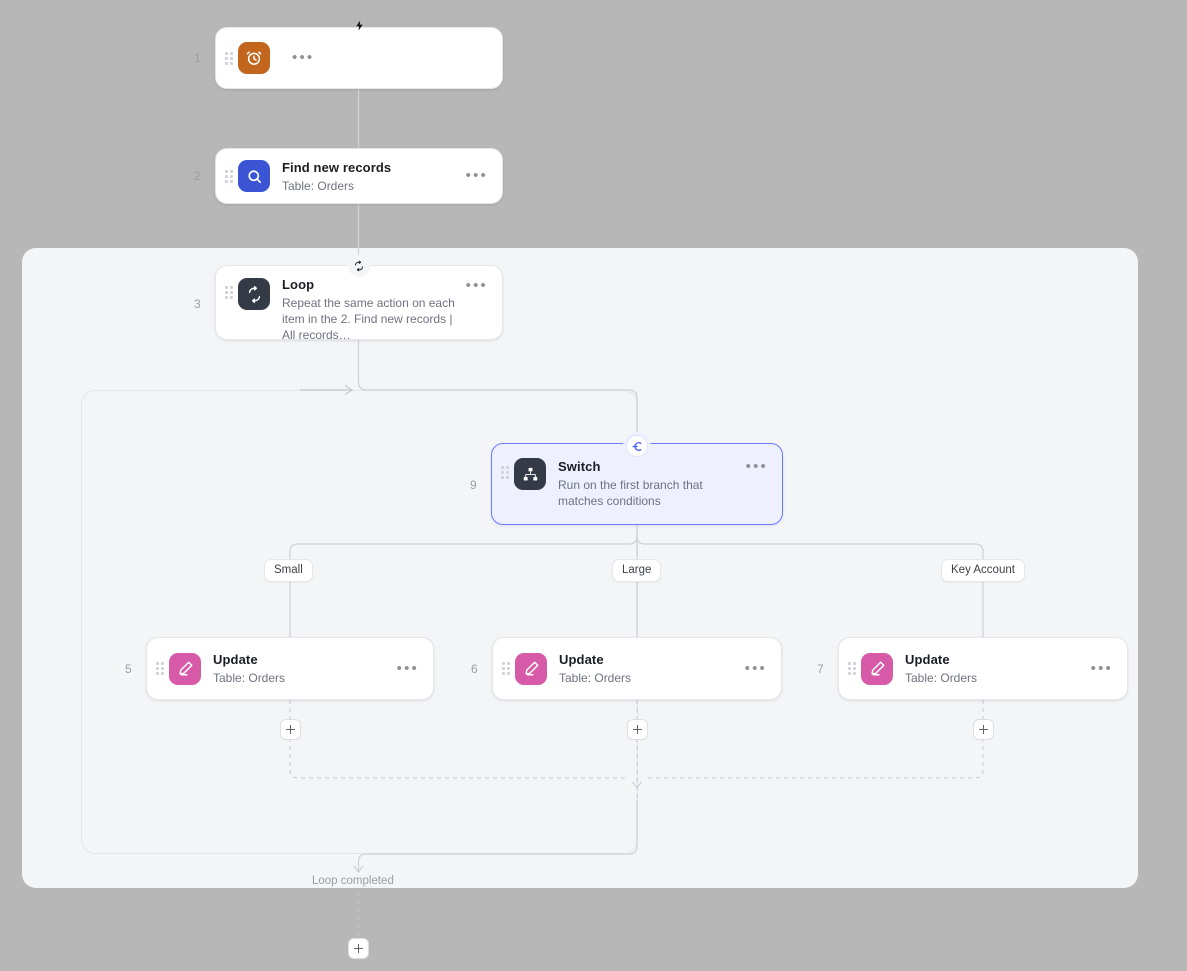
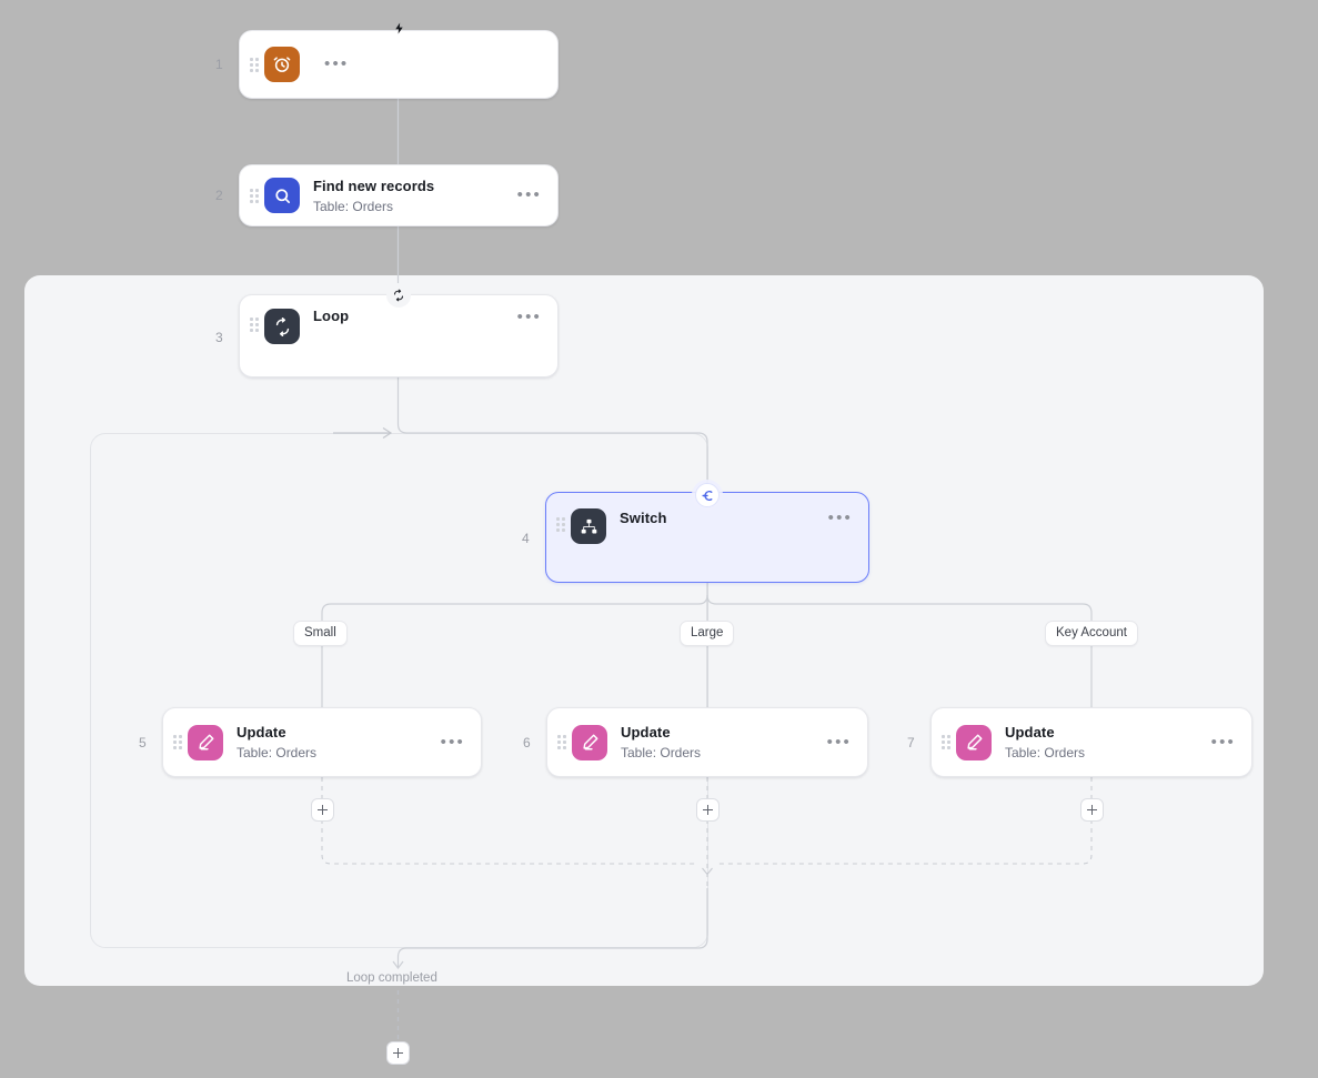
  1
  •••
  2
  Find new records
  Table: Orders
  •••
  3
  Loop
- Repeat the same action on each item in the 2. Find new records | All records…
  •••
- 9
+ 4
  Switch
- Run on the first branch that matches conditions
  •••
  Small
  Large
  Key Account
  5
  Update
  Table: Orders
  •••
  6
  Update
  Table: Orders
  •••
  7
  Update
  Table: Orders
  •••
  Loop completed
